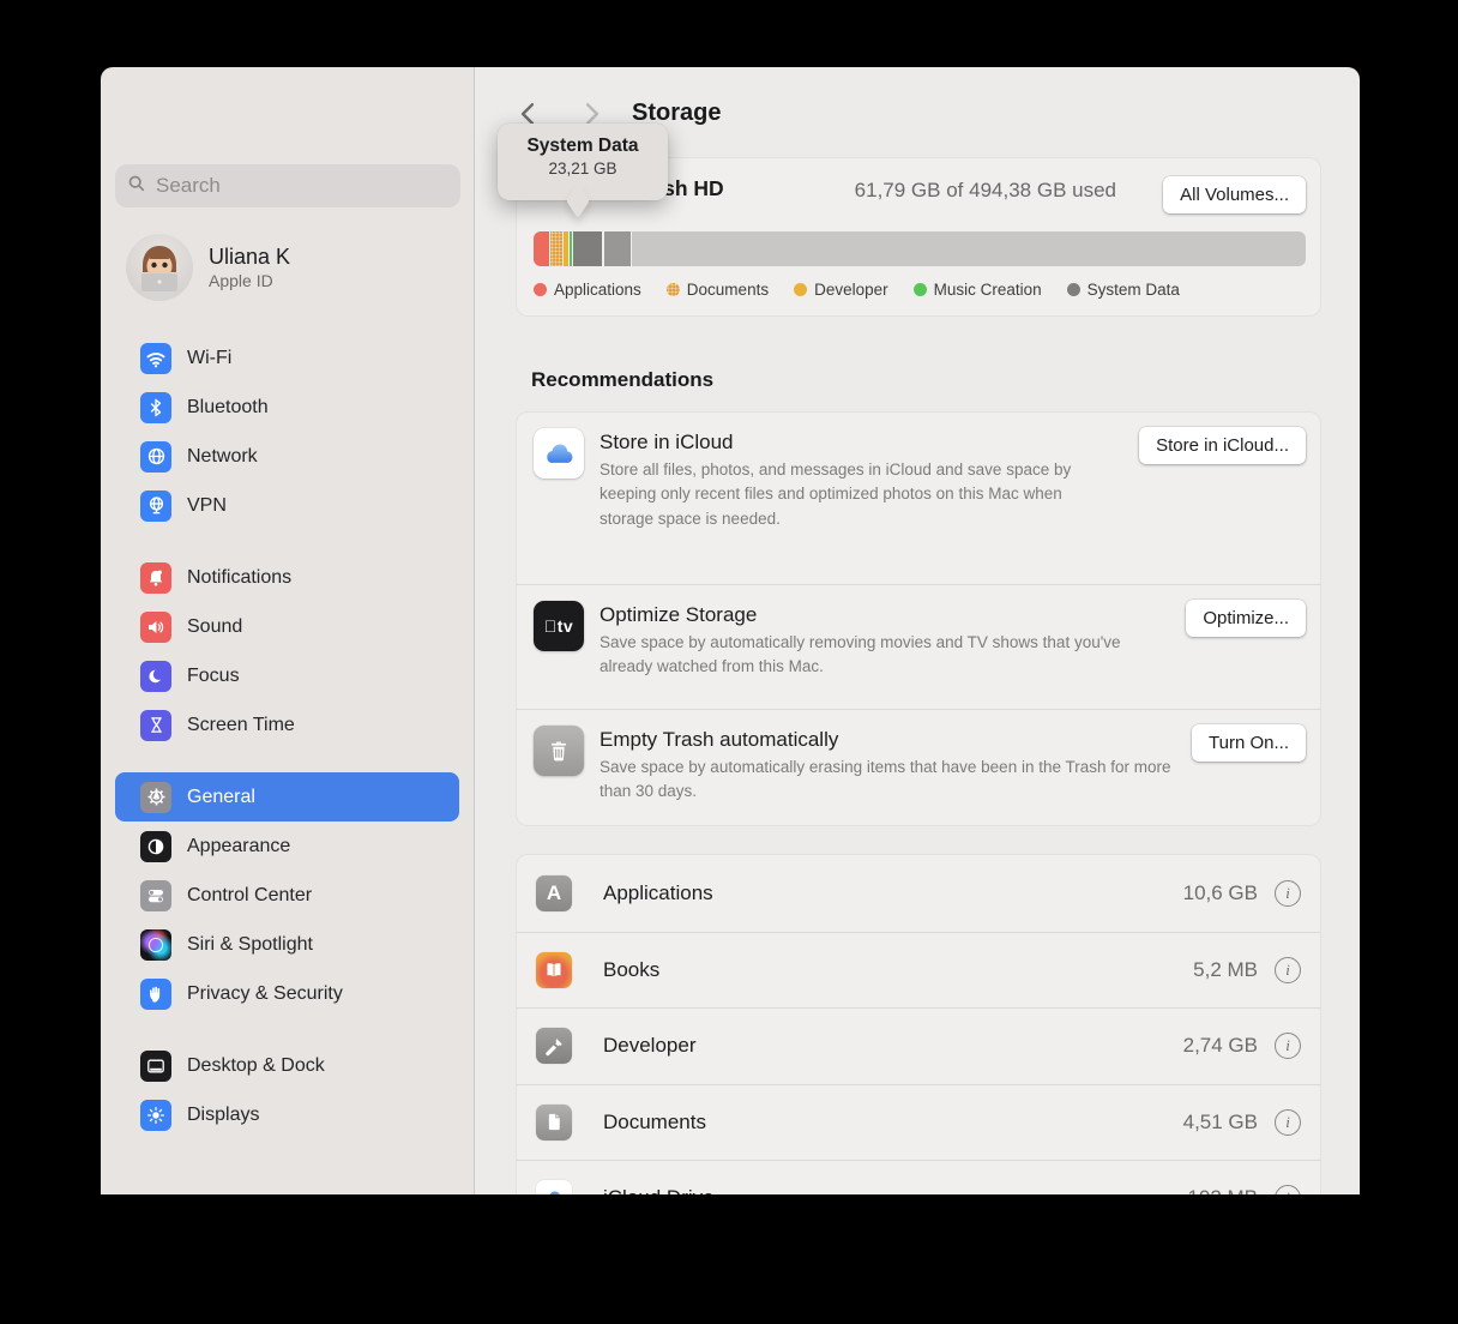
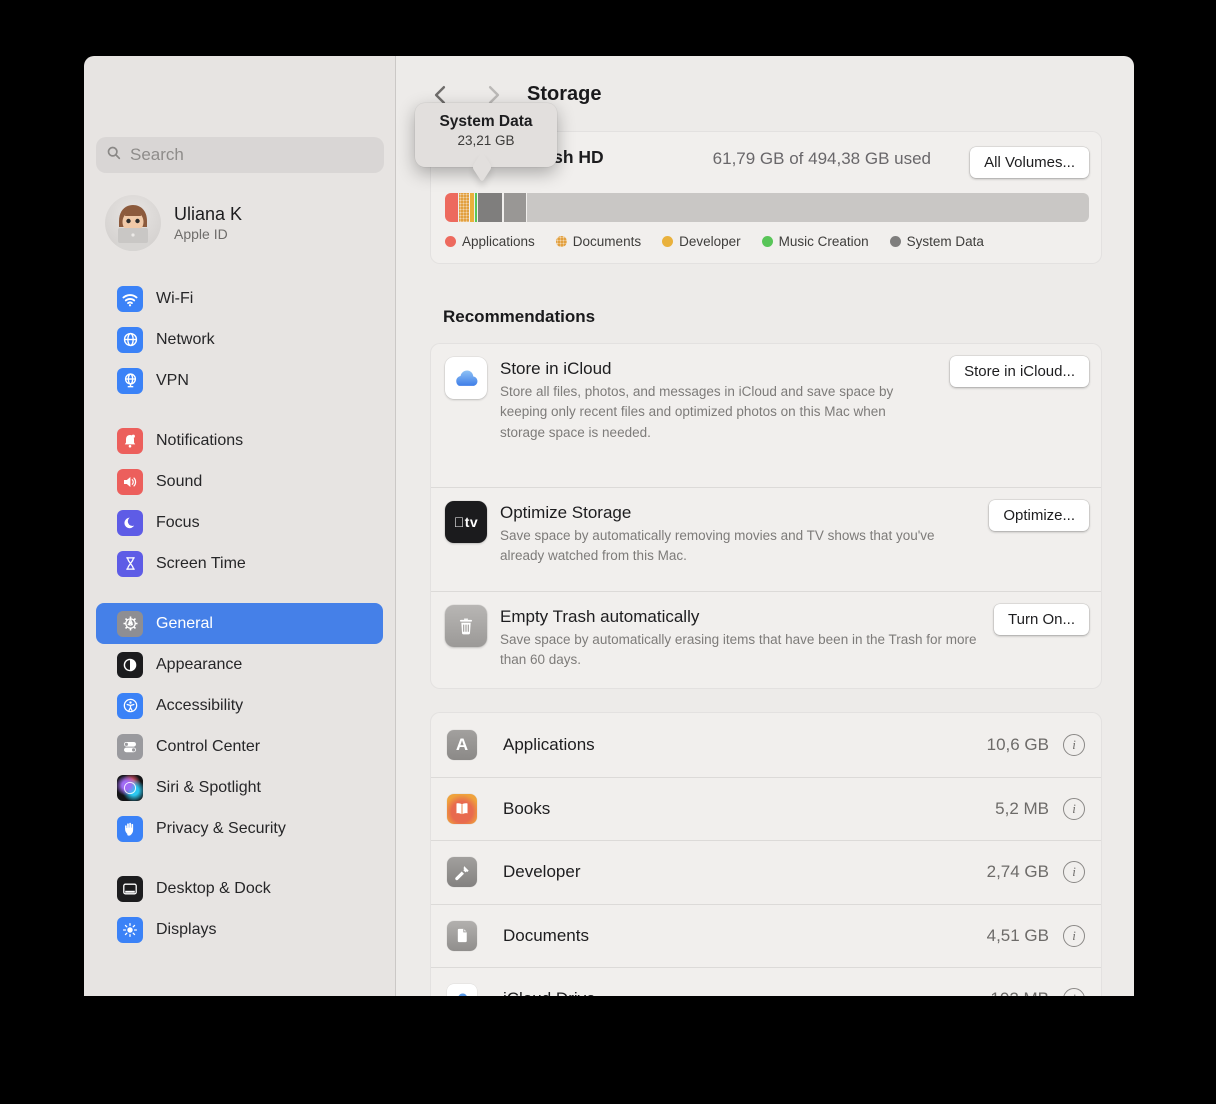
  Search
  Uliana K
  Apple ID
  Wi-Fi
- Bluetooth
  Network
  VPN
  Notifications
  Sound
  Focus
  Screen Time
  General
  Appearance
+ Accessibility
  Control Center
  Siri & Spotlight
  Privacy & Security
  Desktop & Dock
  Displays
  Storage
  61,79 GB of 494,38 GB used
  All Volumes...
  Applications
  Documents
  Developer
  Music Creation
  System Data
  System Data
  23,21 GB
  Recommendations
  Store in iCloud
  Store all files, photos, and messages in iCloud and save space by keeping only recent files and optimized photos on this Mac when storage space is needed.
  Store in iCloud...
  tv
  Optimize Storage
  Save space by automatically removing movies and TV shows that you've already watched from this Mac.
  Optimize...
  Empty Trash automatically
- Save space by automatically erasing items that have been in the Trash for more than 30 days.
+ Save space by automatically erasing items that have been in the Trash for more than 60 days.
  Turn On...
  A
  Applications
  10,6 GB
  i
  Books
  5,2 MB
  i
  Developer
  2,74 GB
  i
  Documents
  4,51 GB
  i
